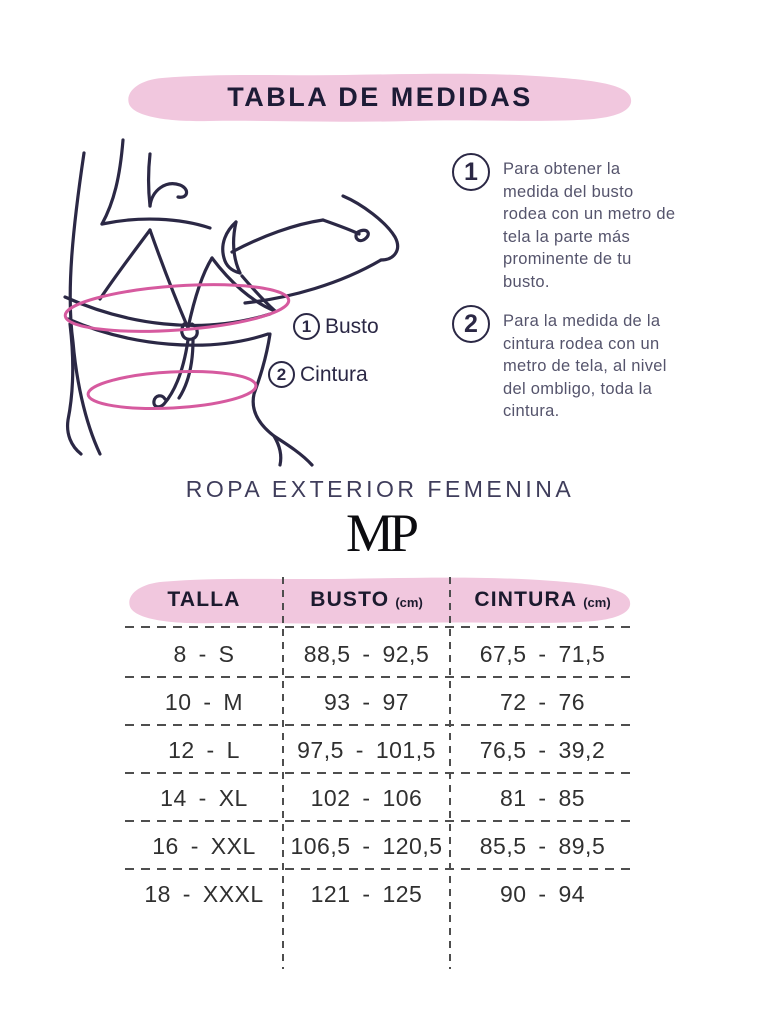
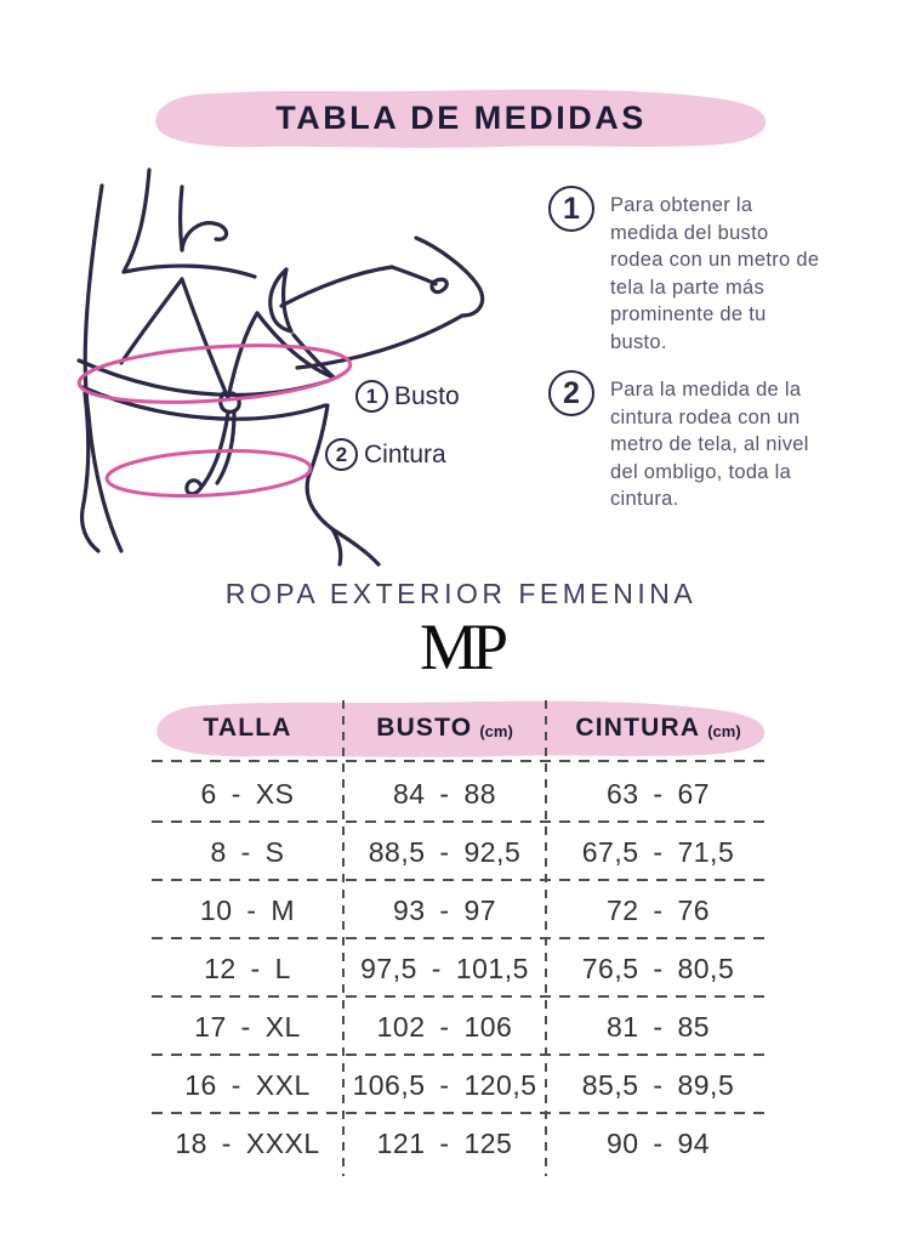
  TABLA DE MEDIDAS
  1
  Busto
  2
  Cintura
  1
  Para obtener la medida del busto rodea con un metro de tela la parte más prominente de tu busto.
  2
  Para la medida de la cintura rodea con un metro de tela, al nivel del ombligo, toda la cintura.
  ROPA EXTERIOR FEMENINA
  MP
  TALLA
  BUSTO
  (cm)
  CINTURA
  (cm)
+ 6 - XS
+ 84 - 88
+ 63 - 67
  8 - S
  88,5 - 92,5
  67,5 - 71,5
  10 - M
  93 - 97
  72 - 76
  12 - L
  97,5 - 101,5
- 76,5 - 39,2
+ 76,5 - 80,5
- 14 - XL
+ 17 - XL
  102 - 106
  81 - 85
  16 - XXL
  106,5 - 120,5
  85,5 - 89,5
  18 - XXXL
  121 - 125
  90 - 94
